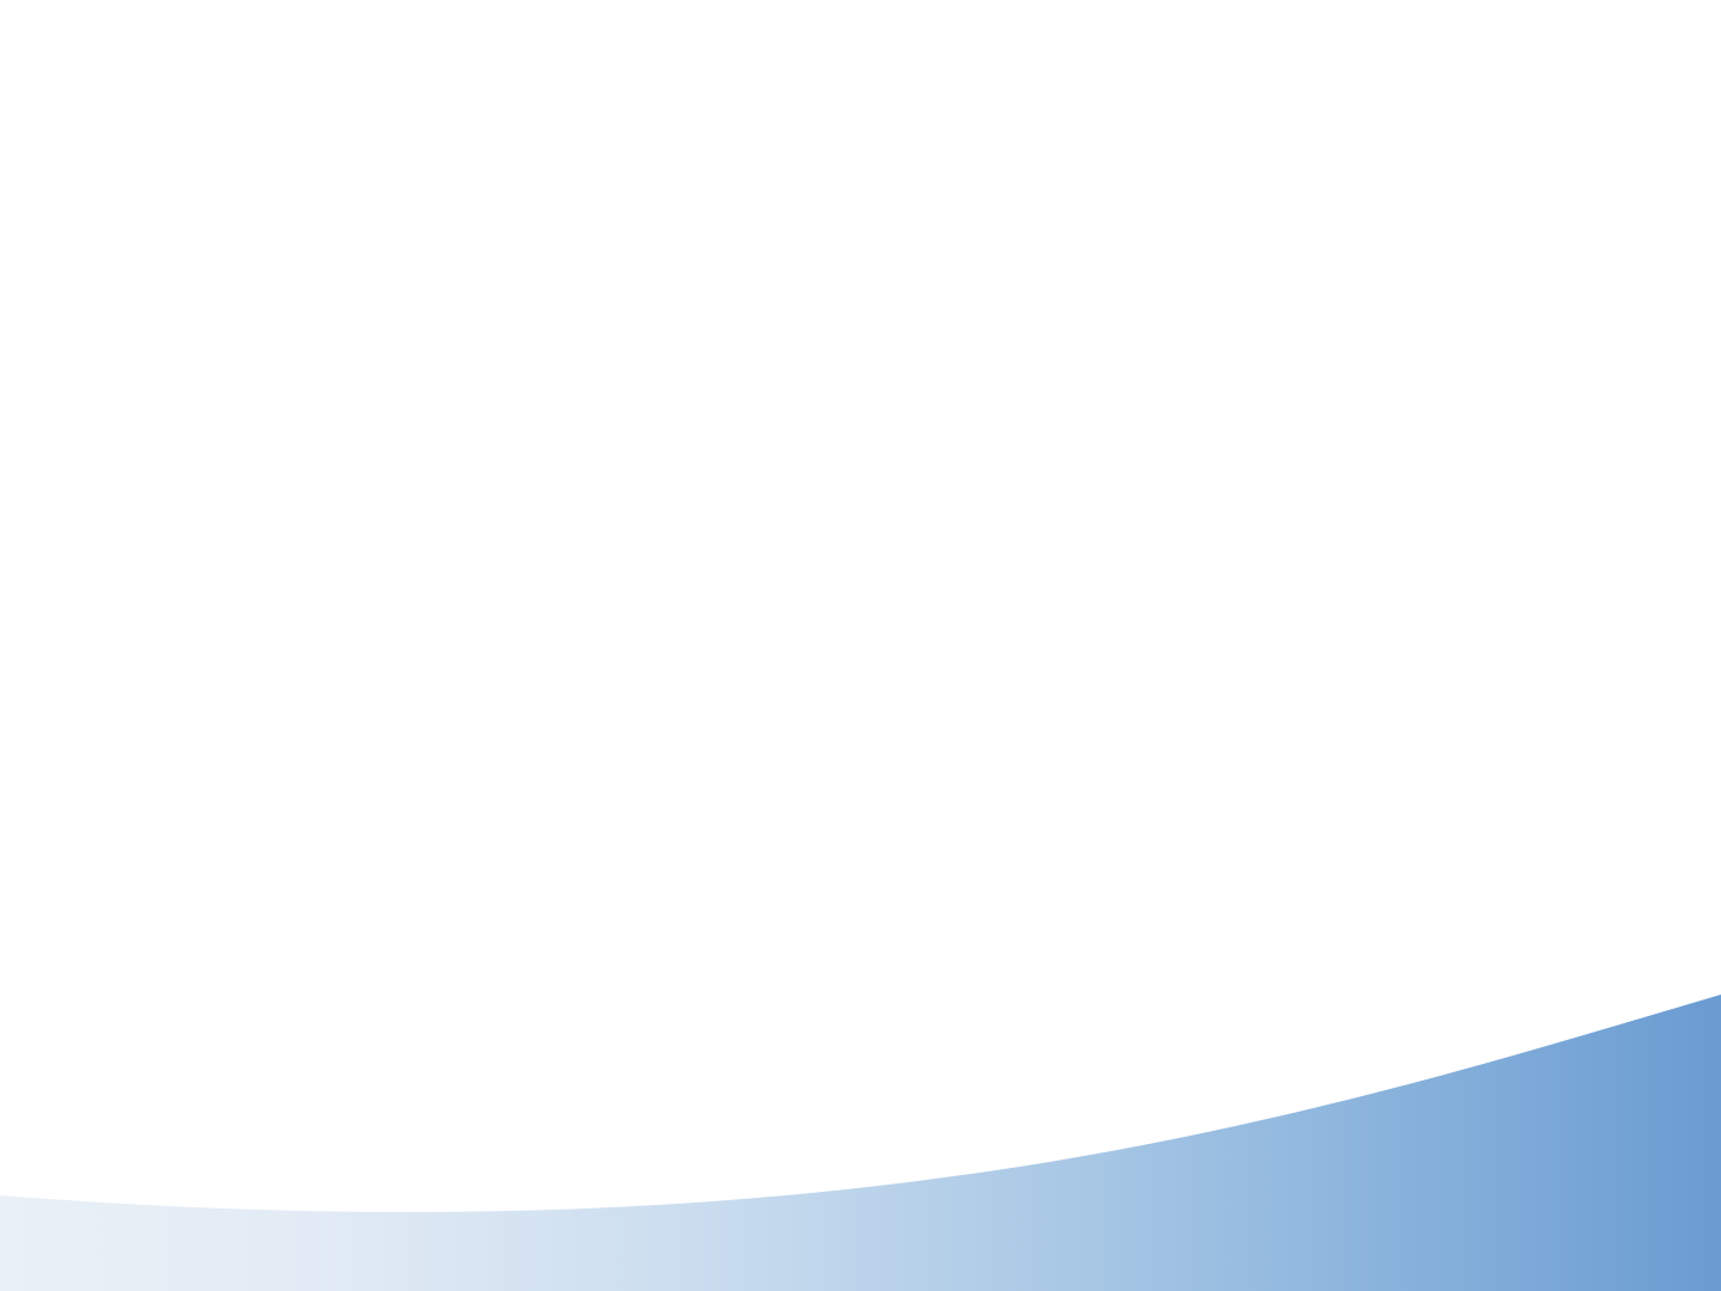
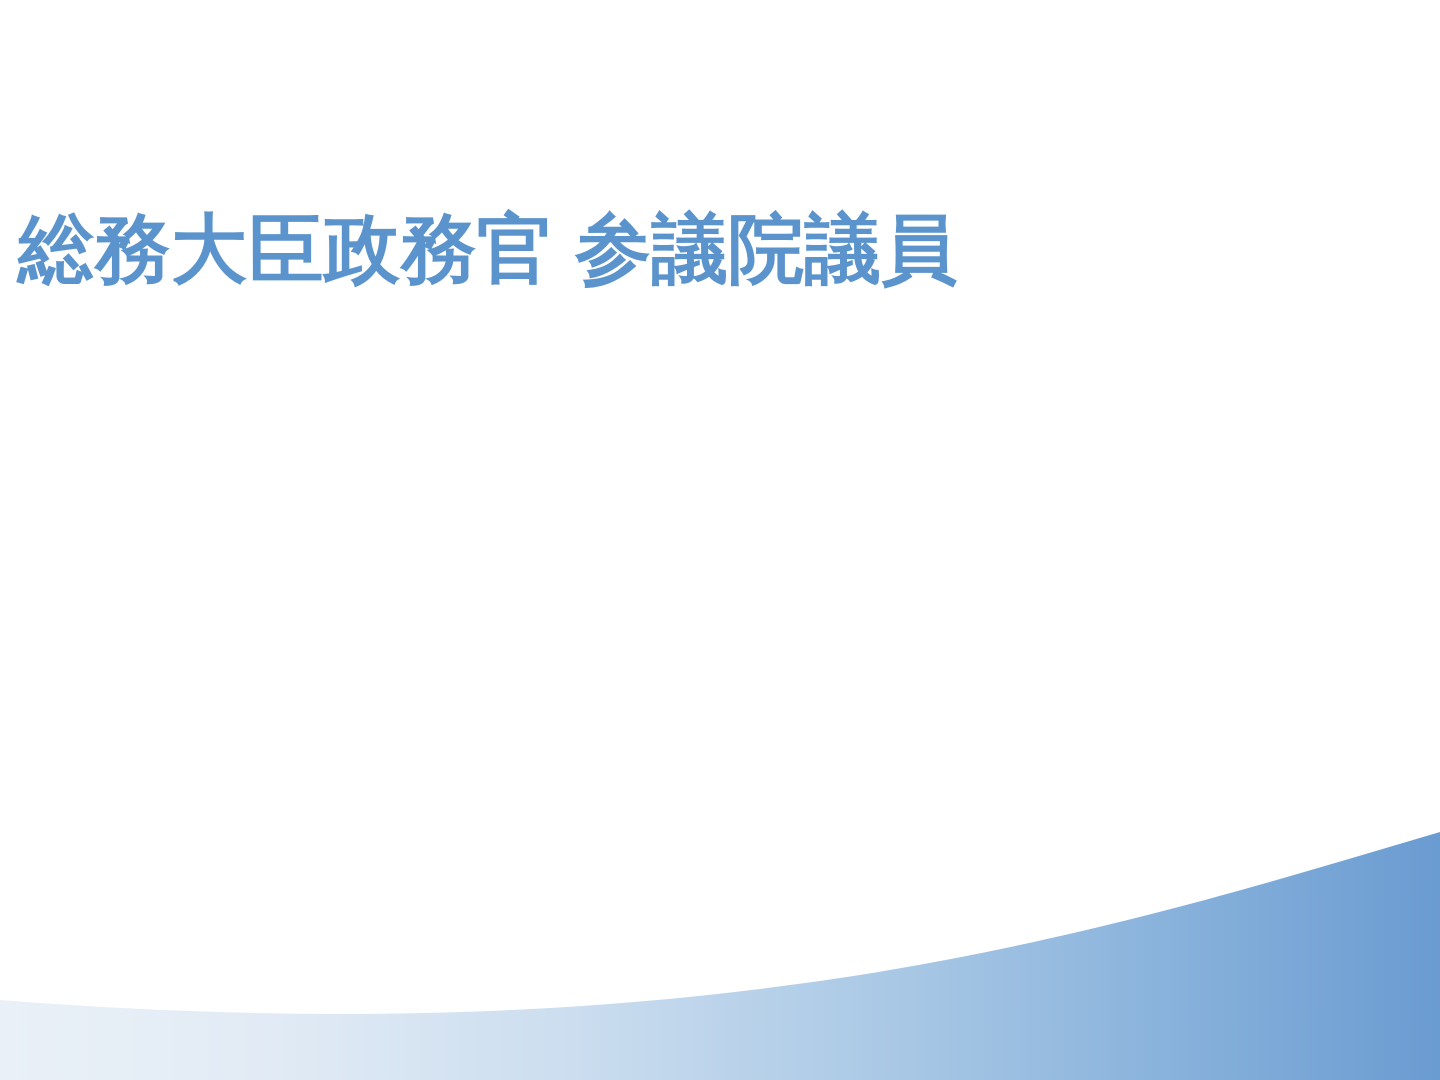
+ 総務大臣政務官 参議院議員
